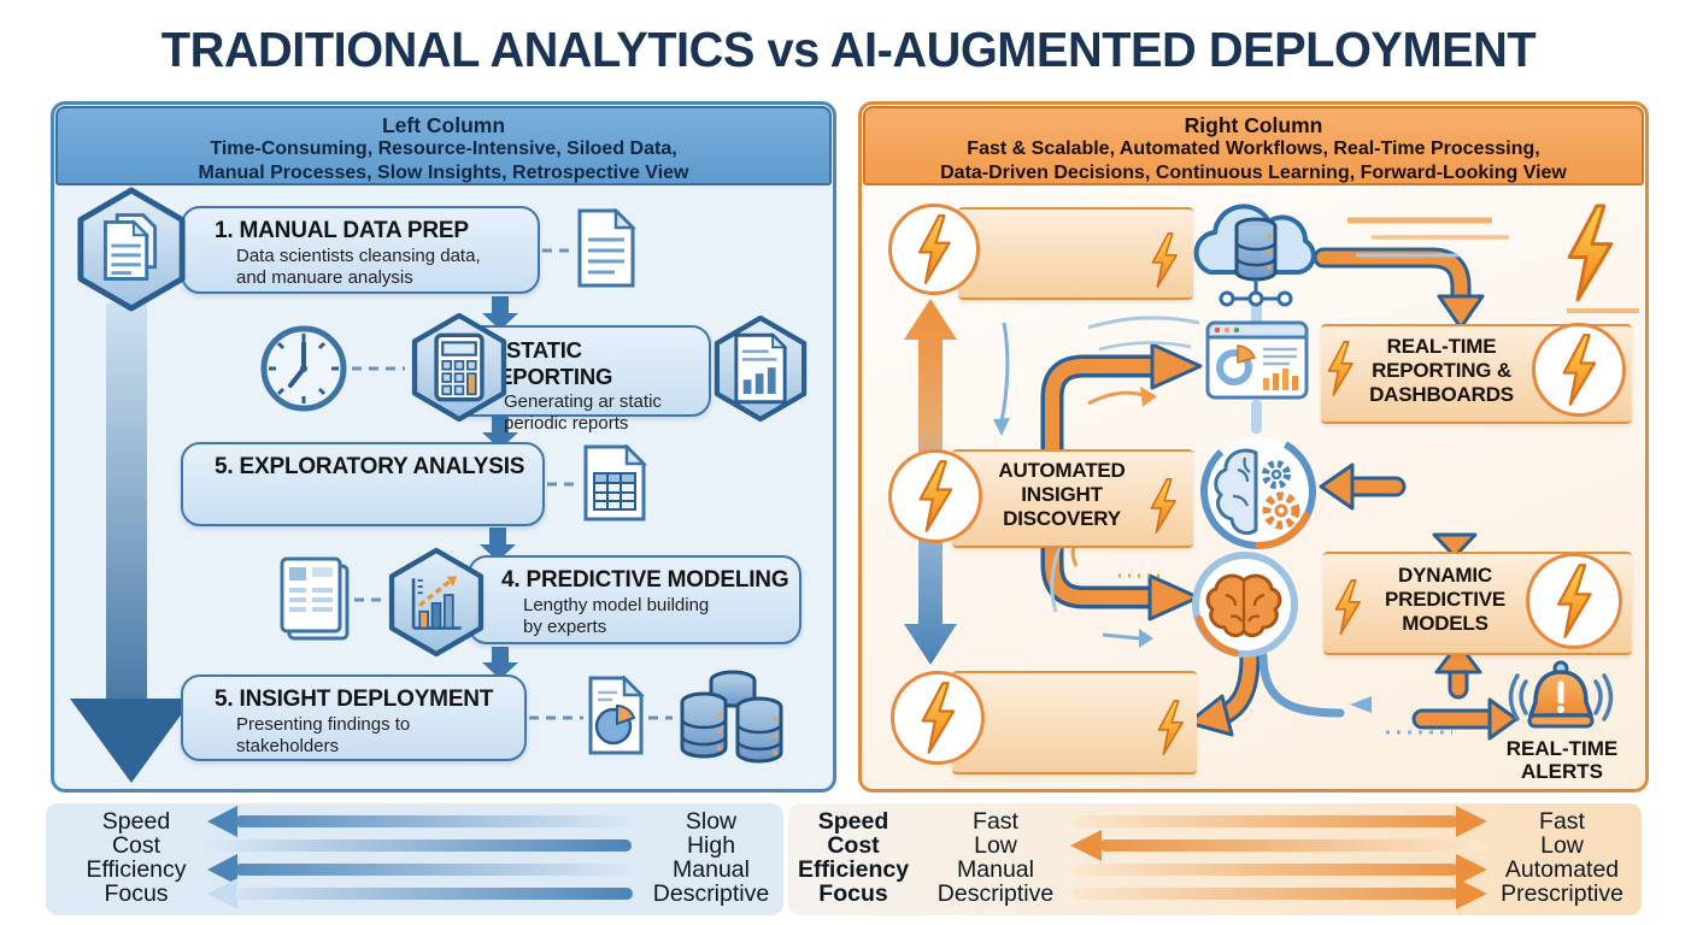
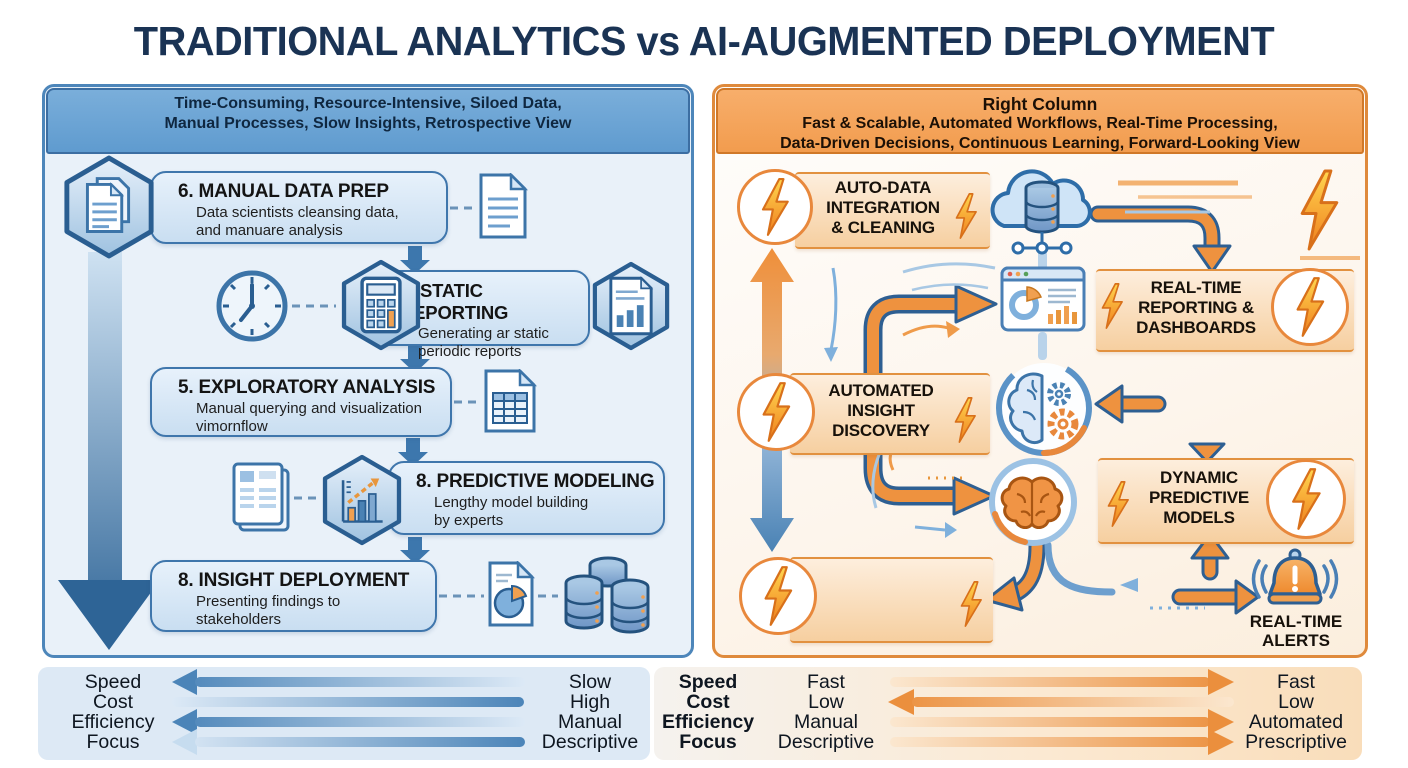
  TRADITIONAL ANALYTICS vs AI-AUGMENTED DEPLOYMENT
- Left Column
  Time-Consuming, Resource-Intensive, Siloed Data,
  Manual Processes, Slow Insights, Retrospective View
  Right Column
  Fast & Scalable, Automated Workflows, Real-Time Processing,
  Data-Driven Decisions, Continuous Learning, Forward-Looking View
- 1. MANUAL DATA PREP
+ 6. MANUAL DATA PREP
  Data scientists cleansing data,
  and manuare analysis
  STATIC PORTING
  Generating ar static
  periodic reports
  5. EXPLORATORY ANALYSIS
+ Manual querying and visualization
+ vimornflow
- 4. PREDICTIVE MODELING
+ 8. PREDICTIVE MODELING
  Lengthy model building
  by experts
- 5. INSIGHT DEPLOYMENT
+ 8. INSIGHT DEPLOYMENT
  Presenting findings to
  stakeholders
+ AUTO-DATA
+ INTEGRATION
+ & CLEANING
  REAL-TIME
  REPORTING &
  DASHBOARDS
  AUTOMATED
  INSIGHT
  DISCOVERY
  DYNAMIC
  PREDICTIVE
  MODELS
  REAL-TIME
  ALERTS
  Speed
  Cost
  Efficiency
  Focus
  Slow
  High
  Manual
  Descriptive
  Speed
  Cost
  Efficiency
  Focus
  Fast
  Low
  Manual
  Descriptive
  Fast
  Low
  Automated
  Prescriptive
